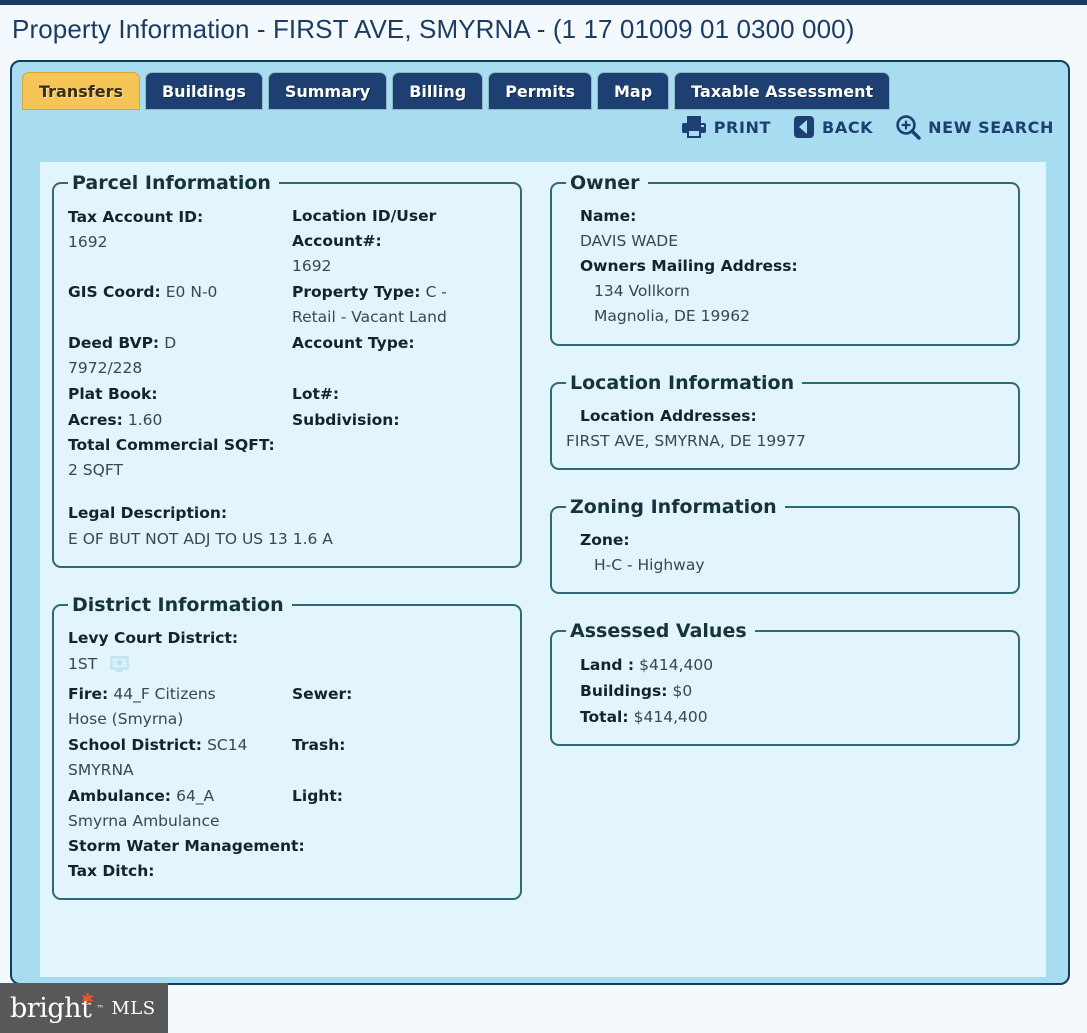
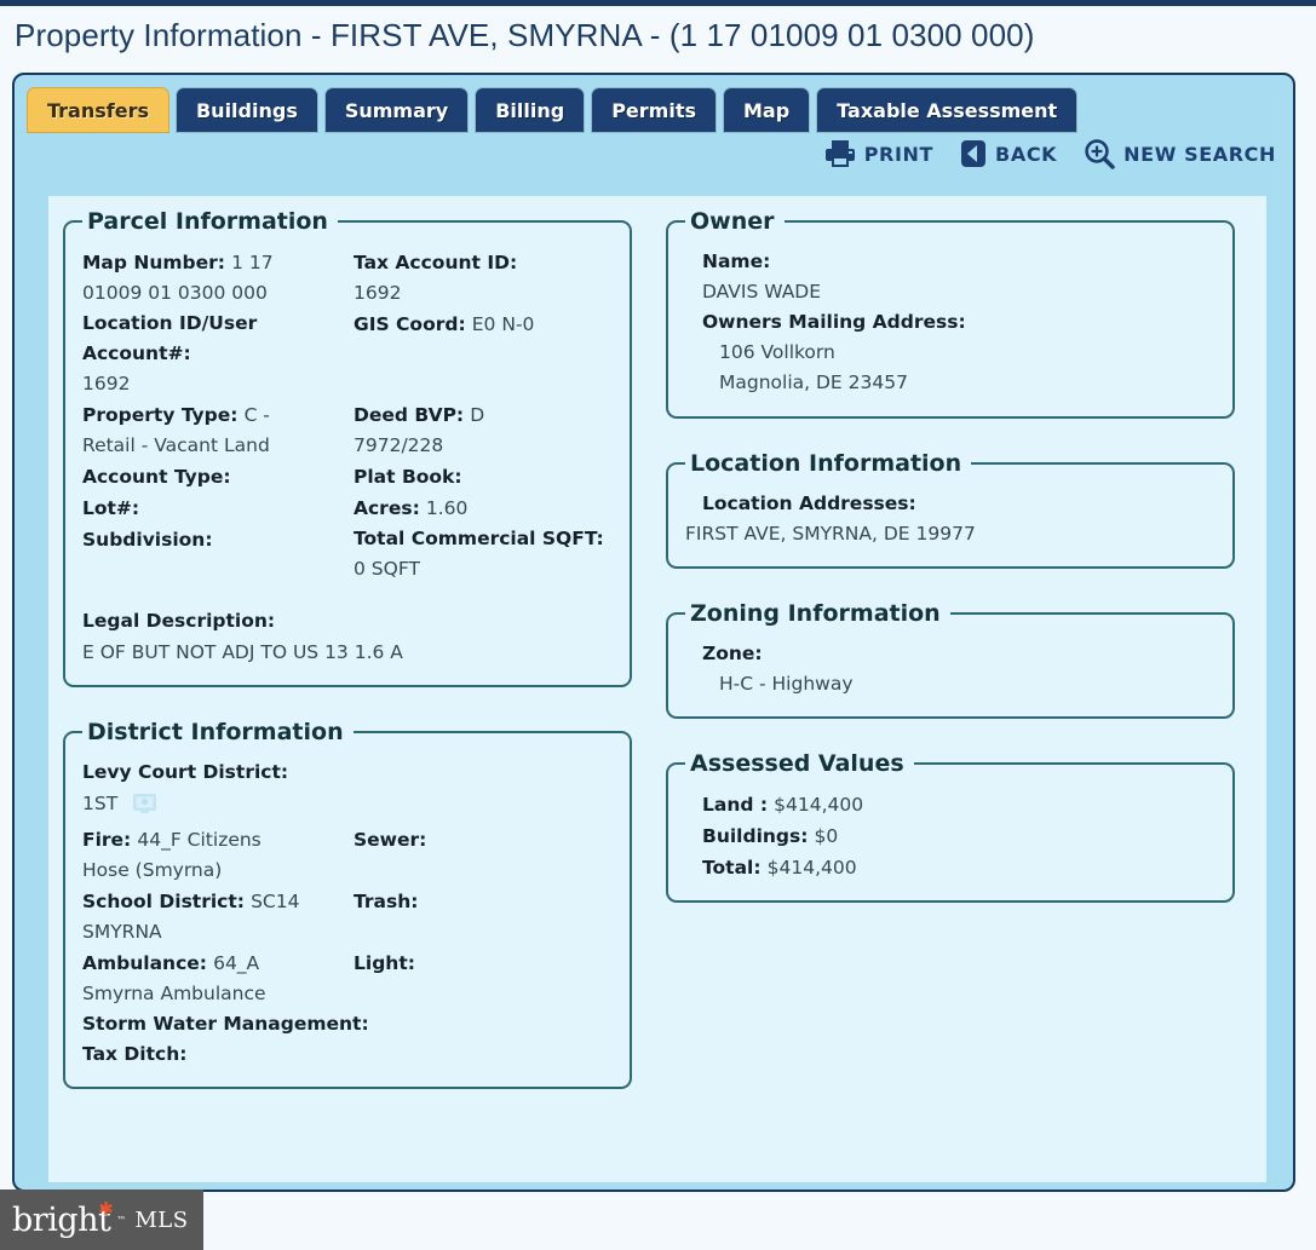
  Property Information - FIRST AVE, SMYRNA - (1 17 01009 01 0300 000)
  Transfers
  Buildings
  Summary
  Billing
  Permits
  Map
  Taxable Assessment
  PRINT
  BACK
  NEW SEARCH
  Parcel Information
+ Map Number: 1 17
+ 01009 01 0300 000
  Tax Account ID:
  1692
  Location ID/User Account#:
  1692
  GIS Coord: E0 N-0
  Property Type: C -
  Retail - Vacant Land
  Deed BVP: D
  7972/228
  Account Type:
  Plat Book:
  Lot#:
  Acres: 1.60
  Subdivision:
  Total Commercial SQFT:
- 2 SQFT
+ 0 SQFT
  Legal Description:
  E OF BUT NOT ADJ TO US 13 1.6 A
  District Information
  Levy Court District:
  1ST
  Fire: 44_F Citizens
  Hose (Smyrna)
  Sewer:
  School District: SC14
  SMYRNA
  Trash:
  Ambulance: 64_A
  Smyrna Ambulance
  Light:
  Storm Water Management:
  Tax Ditch:
  Owner
  Name:
  DAVIS WADE
  Owners Mailing Address:
- 134 Vollkorn
+ 106 Vollkorn
- Magnolia, DE 19962
+ Magnolia, DE 23457
  Location Information
  Location Addresses:
  FIRST AVE, SMYRNA, DE 19977
  Zoning Information
  Zone:
  H-C - Highway
  Assessed Values
  Land : $414,400
  Buildings: $0
  Total: $414,400
  bright
  ✱
  ™
  MLS
